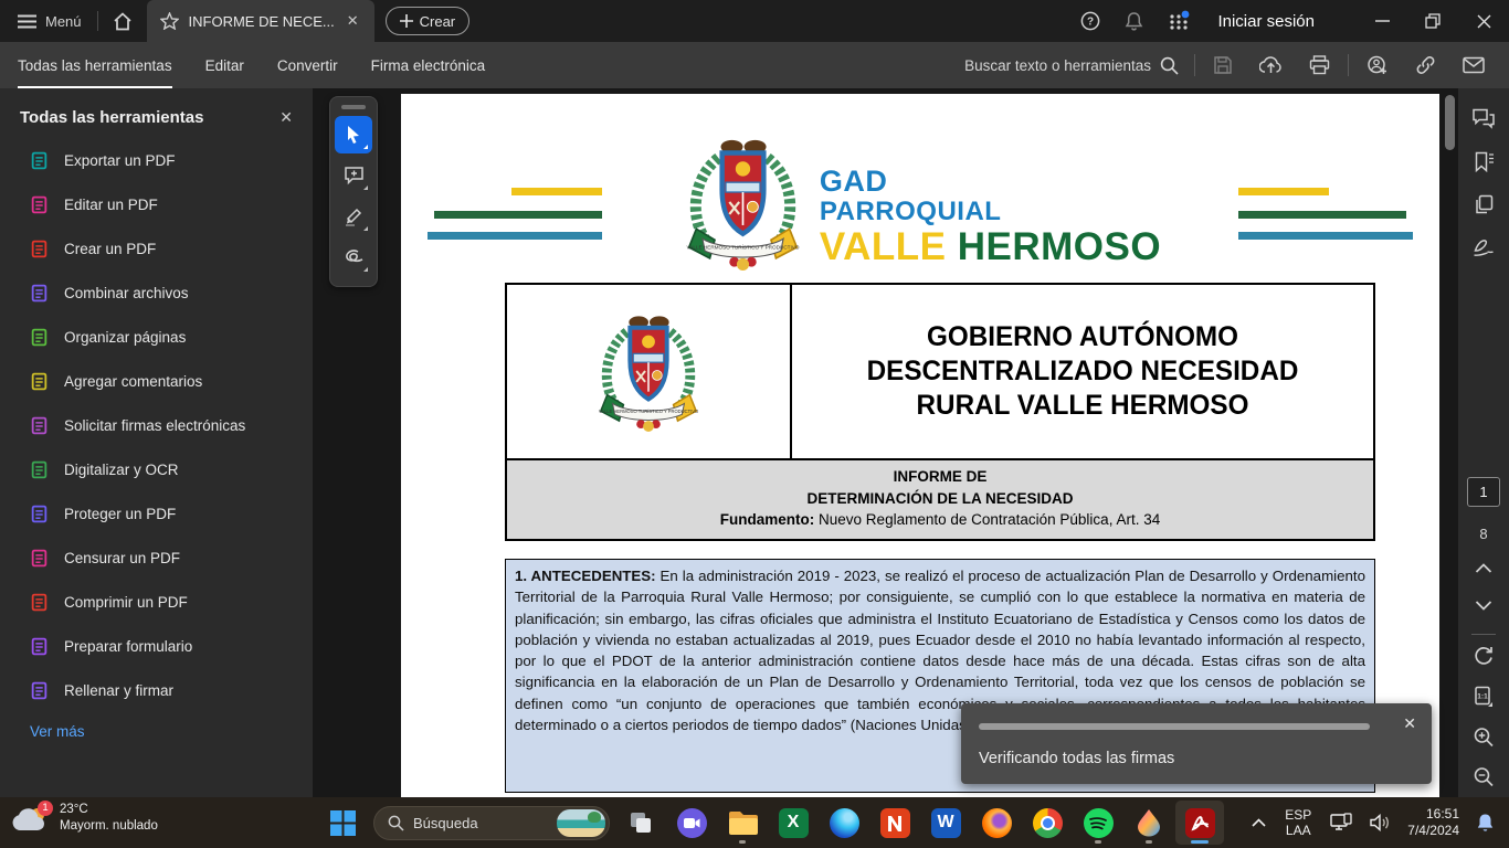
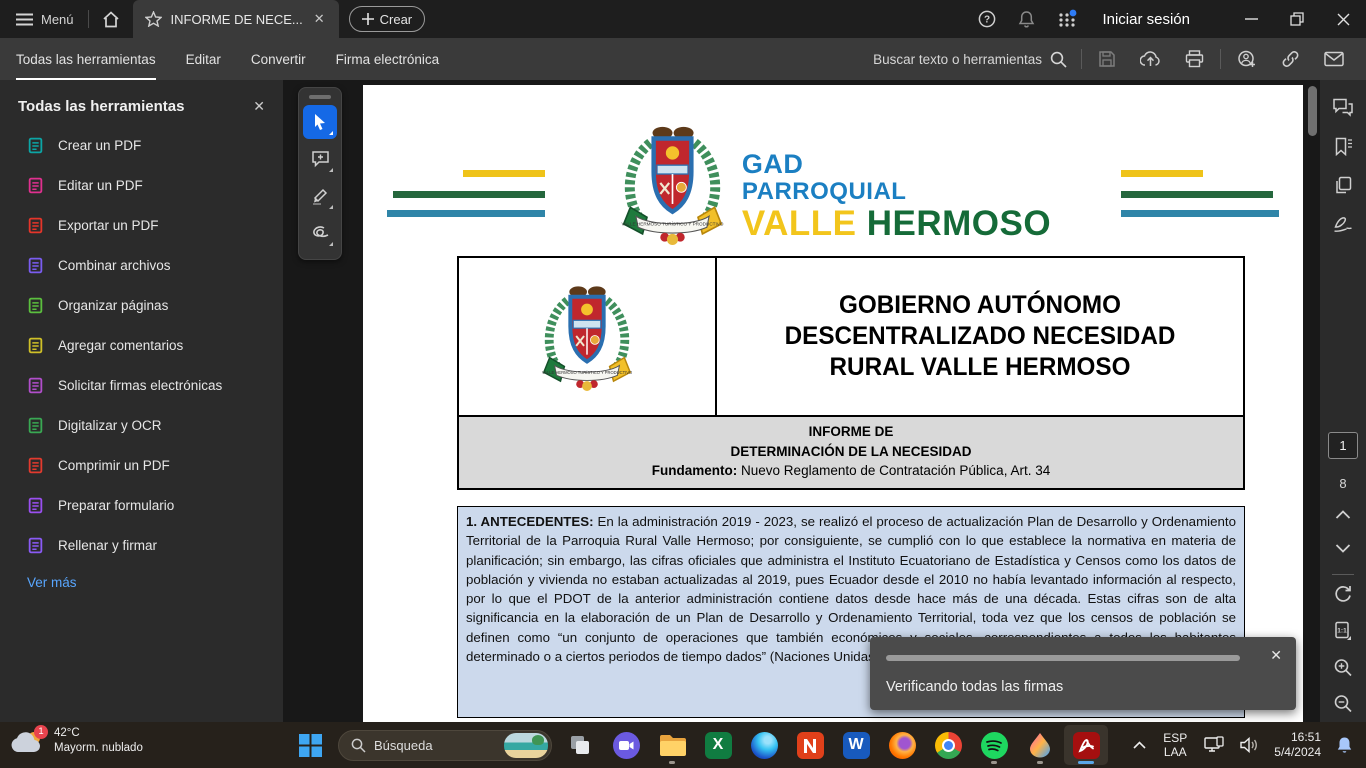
  Menú
  INFORME DE NECE...
  ✕
  Crear
  ?
  Iniciar sesión
  Todas las herramientas
  Editar
  Convertir
  Firma electrónica
  Buscar texto o herramientas
  Todas las herramientas
  ✕
- Exportar un PDF
+ Crear un PDF
  Editar un PDF
- Crear un PDF
+ Exportar un PDF
  Combinar archivos
  Organizar páginas
  Agregar comentarios
  Solicitar firmas electrónicas
  Digitalizar y OCR
- Proteger un PDF
- Censurar un PDF
  Comprimir un PDF
  Preparar formulario
  Rellenar y firmar
  Ver más
  GAD
  PARROQUIAL
  VALLE HERMOSO
  GOBIERNO AUTÓNOMO DESCENTRALIZADO NECESIDAD RURAL VALLE HERMOSO
  INFORME DE
  DETERMINACIÓN DE LA NECESIDAD
  Fundamento: Nuevo Reglamento de Contratación Pública, Art. 34
  1. ANTECEDENTES: En la administración 2019 - 2023, se realizó el proceso de actualización Plan de Desarrollo y Ordenamiento Territorial de la Parroquia Rural Valle Hermoso; por consiguiente, se cumplió con lo que establece la normativa en materia de planificación; sin embargo, las cifras oficiales que administra el Instituto Ecuatoriano de Estadística y Censos como los datos de población y vivienda no estaban actualizadas al 2019, pues Ecuador desde el 2010 no había levantado información al respecto, por lo que el PDOT de la anterior administración contiene datos desde hace más de una década. Estas cifras son de alta significancia en la elaboración de un Plan de Desarrollo y Ordenamiento Territorial, toda vez que los censos de población se definen como “un conjunto de operaciones que también econó determinado o a ciertos periodos de tiempo dados” (Naciones Unida
  ✕
  Verificando todas las firmas
  1
  8
  1
- 23°C
+ 42°C
  Mayorm. nublado
  Búsqueda
  X
  W
  ESP
  LAA
  16:51
- 7/4/2024
+ 5/4/2024
